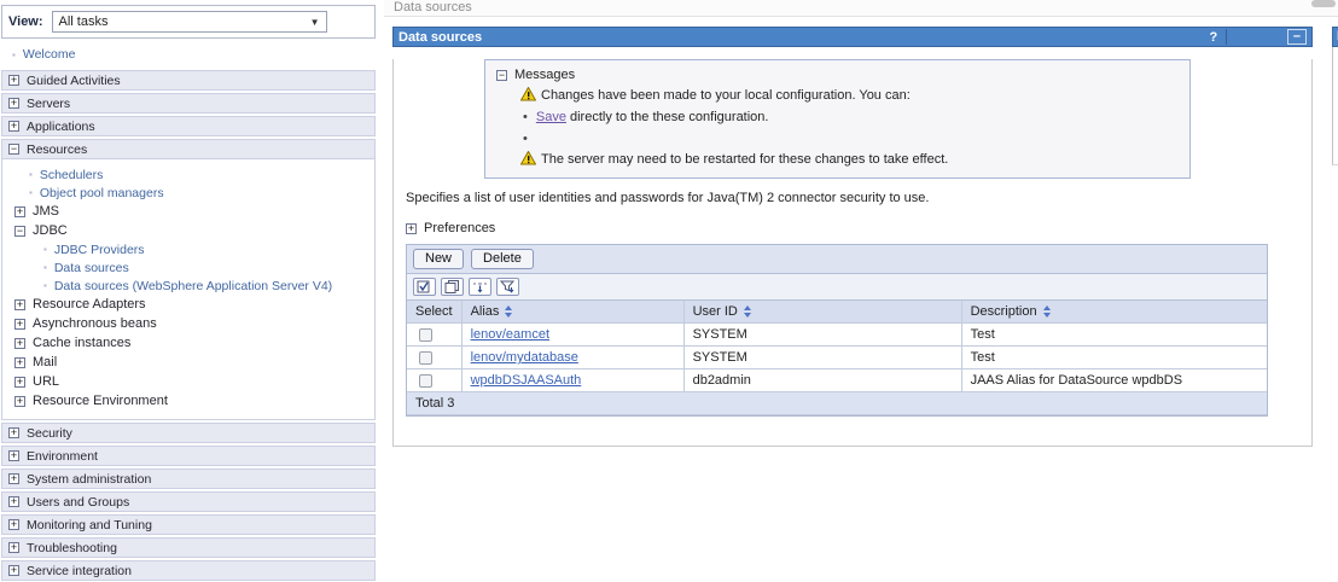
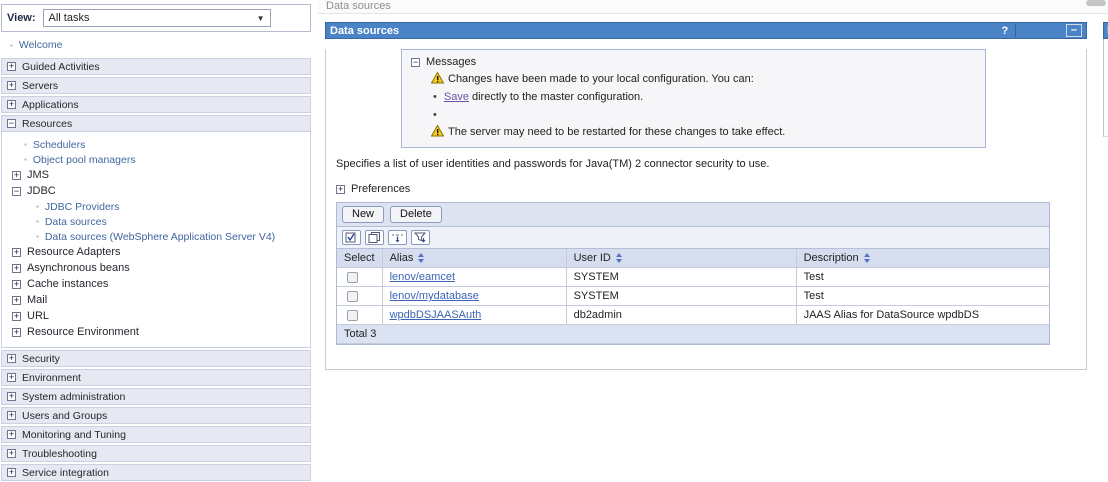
  View:
  All tasks
  ▼
  Welcome
  Guided Activities
  Servers
  Applications
  Resources
  Schedulers
  Object pool managers
  JMS
  JDBC
  JDBC Providers
  Data sources
  Data sources (WebSphere Application Server V4)
  Resource Adapters
  Asynchronous beans
  Cache instances
  Mail
  URL
  Resource Environment
  Security
  Environment
  System administration
  Users and Groups
  Monitoring and Tuning
  Troubleshooting
  Service integration
  Data sources
  Data sources
  ?
  –
  Messages
  Changes have been made to your local configuration. You can:
- Save directly to the these configuration.
+ Save directly to the master configuration.
  The server may need to be restarted for these changes to take effect.
  Specifies a list of user identities and passwords for Java(TM) 2 connector security to use.
  Preferences
  New
  Delete
  Select	Alias	User ID	Description
  	lenov/eamcet	SYSTEM	Test
  	lenov/mydatabase	SYSTEM	Test
  	wpdbDSJAASAuth	db2admin	JAAS Alias for DataSource wpdbDS
  Total 3
